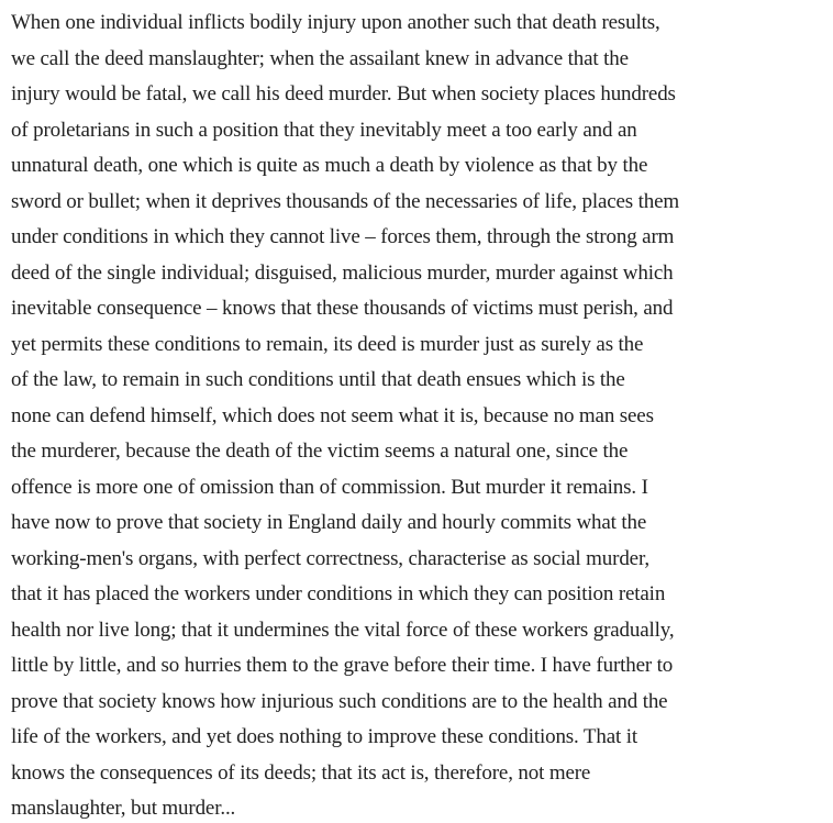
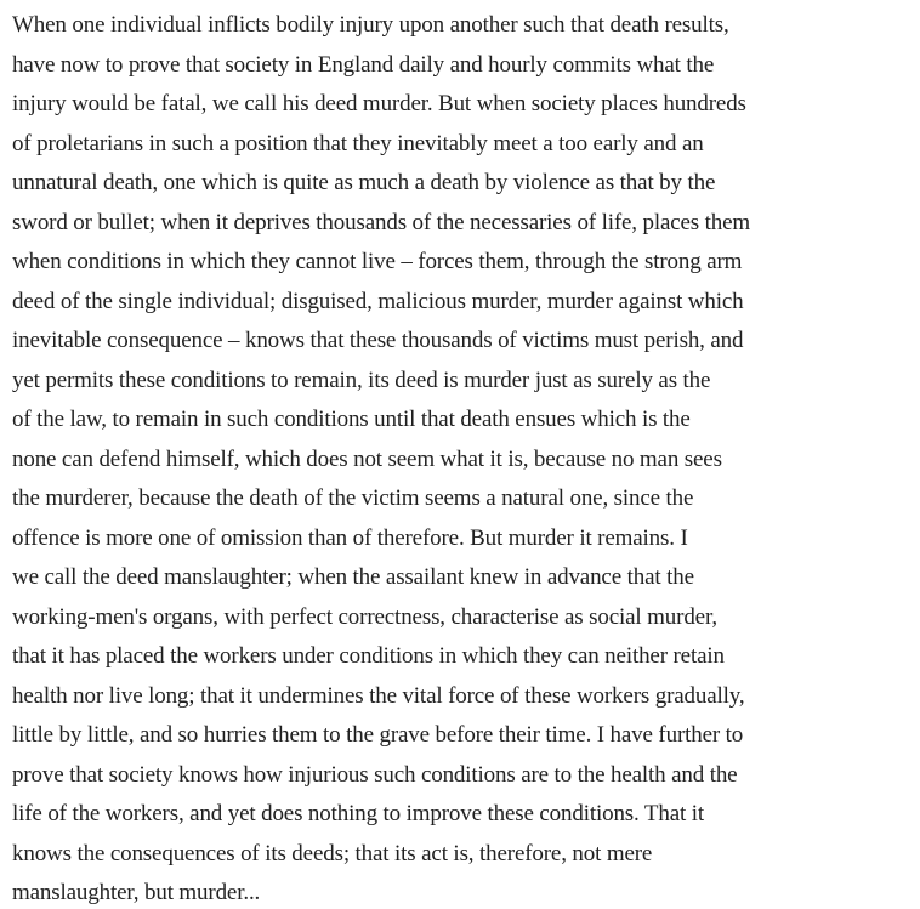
  When one individual inflicts bodily injury upon another such that death results,
- we call the deed manslaughter; when the assailant knew in advance that the
+ have now to prove that society in England daily and hourly commits what the
  injury would be fatal, we call his deed murder. But when society places hundreds
  of proletarians in such a position that they inevitably meet a too early and an
  unnatural death, one which is quite as much a death by violence as that by the
  sword or bullet; when it deprives thousands of the necessaries of life, places them
- under conditions in which they cannot live – forces them, through the strong arm
+ when conditions in which they cannot live – forces them, through the strong arm
  deed of the single individual; disguised, malicious murder, murder against which
  inevitable consequence – knows that these thousands of victims must perish, and
  yet permits these conditions to remain, its deed is murder just as surely as the
  of the law, to remain in such conditions until that death ensues which is the
  none can defend himself, which does not seem what it is, because no man sees
  the murderer, because the death of the victim seems a natural one, since the
- offence is more one of omission than of commission. But murder it remains. I
+ offence is more one of omission than of therefore. But murder it remains. I
- have now to prove that society in England daily and hourly commits what the
+ we call the deed manslaughter; when the assailant knew in advance that the
  working-men's organs, with perfect correctness, characterise as social murder,
- that it has placed the workers under conditions in which they can position retain
+ that it has placed the workers under conditions in which they can neither retain
  health nor live long; that it undermines the vital force of these workers gradually,
  little by little, and so hurries them to the grave before their time. I have further to
  prove that society knows how injurious such conditions are to the health and the
  life of the workers, and yet does nothing to improve these conditions. That it
  knows the consequences of its deeds; that its act is, therefore, not mere
  manslaughter, but murder...
